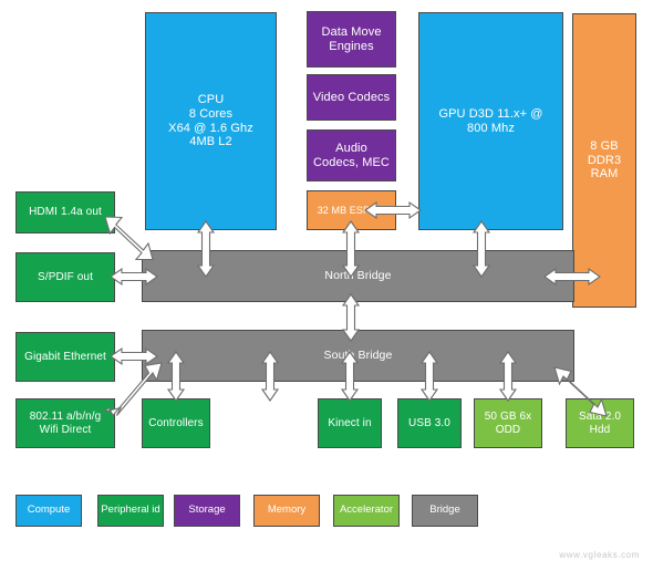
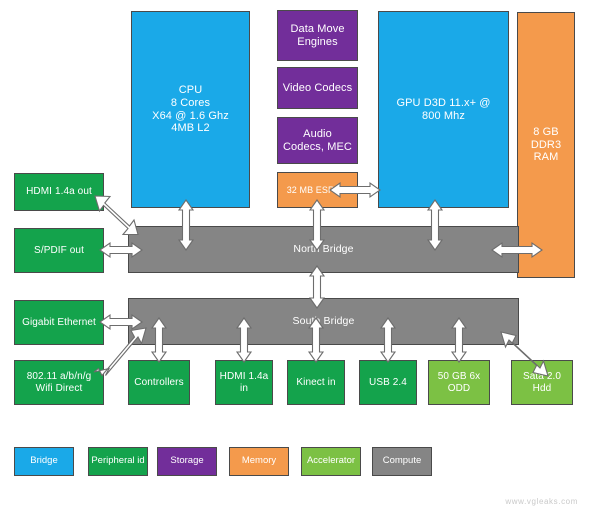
  CPU
  8 Cores
  X64 @ 1.6 Ghz
  4MB L2
  Data Move
  Engines
  Video Codecs
  Audio
  Codecs, MEC
  GPU D3D 11.x+ @
  800 Mhz
  8 GB
  DDR3
  RAM
  Nort Bridge
  Sou Bridge
  HDMI 1.4a out
  S/PDIF out
  Gigabit Ethernet
  802.11 a/b/n/g
  Wifi Direct
  Controllers
+ HDMI 1.4a
+ in
  Kinect in
- USB 3.0
+ USB 2.4
  50 GB 6x
  ODD
  Sata 2.0
  Hdd
- Compute
+ Bridge
  Peripheral id
  Storage
  Memory
  Accelerator
- Bridge
+ Compute
  www.vgleaks.com
